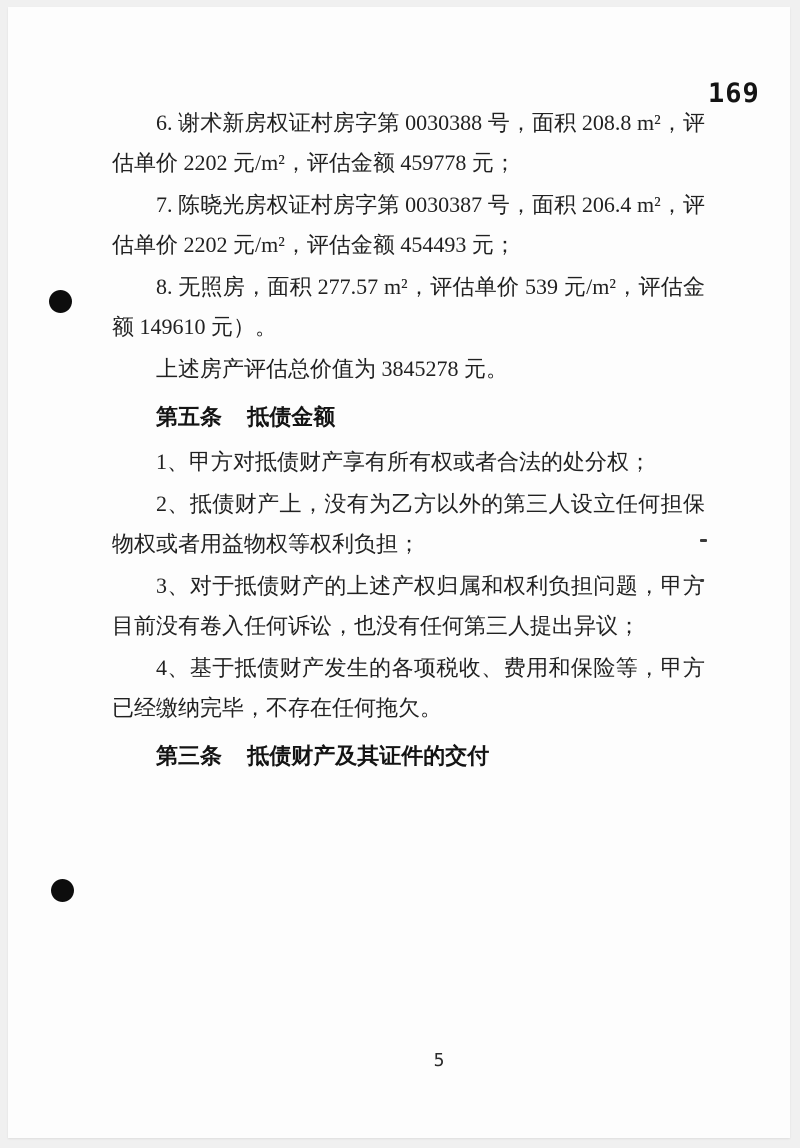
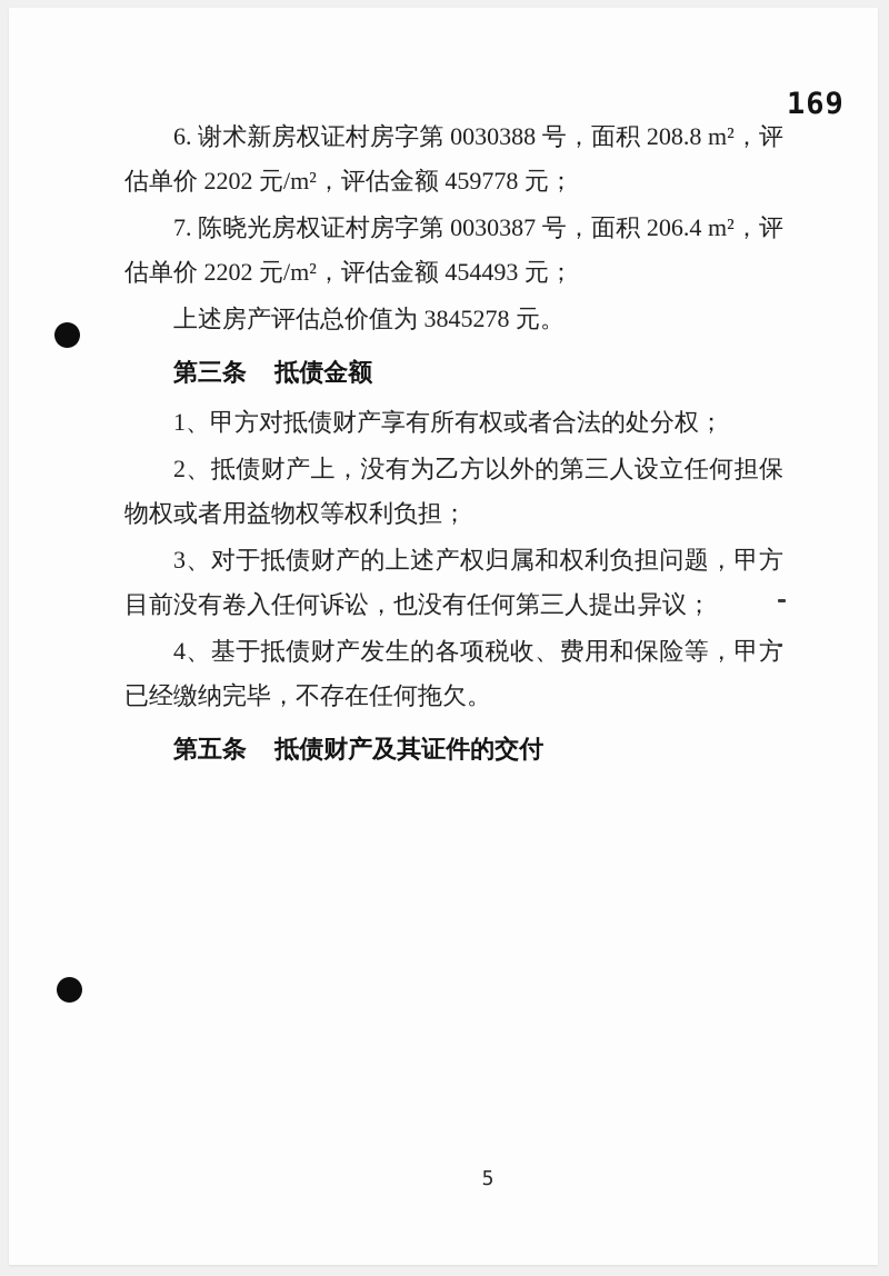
  169
  6. 谢术新房权证村房字第 0030388 号，面积 208.8 m²，评估单价 2202 元/m²，评估金额 459778 元；
  7. 陈晓光房权证村房字第 0030387 号，面积 206.4 m²，评估单价 2202 元/m²，评估金额 454493 元；
- 8. 无照房，面积 277.57 m²，评估单价 539 元/m²，评估金额 149610 元）。
  上述房产评估总价值为 3845278 元。
- 第五条 抵债金额
+ 第三条 抵债金额
  1、甲方对抵债财产享有所有权或者合法的处分权；
  2、抵债财产上，没有为乙方以外的第三人设立任何担保物权或者用益物权等权利负担；
  3、对于抵债财产的上述产权归属和权利负担问题，甲方目前没有卷入任何诉讼，也没有任何第三人提出异议；
  4、基于抵债财产发生的各项税收、费用和保险等，甲方已经缴纳完毕，不存在任何拖欠。
- 第三条 抵债财产及其证件的交付
+ 第五条 抵债财产及其证件的交付
  5
